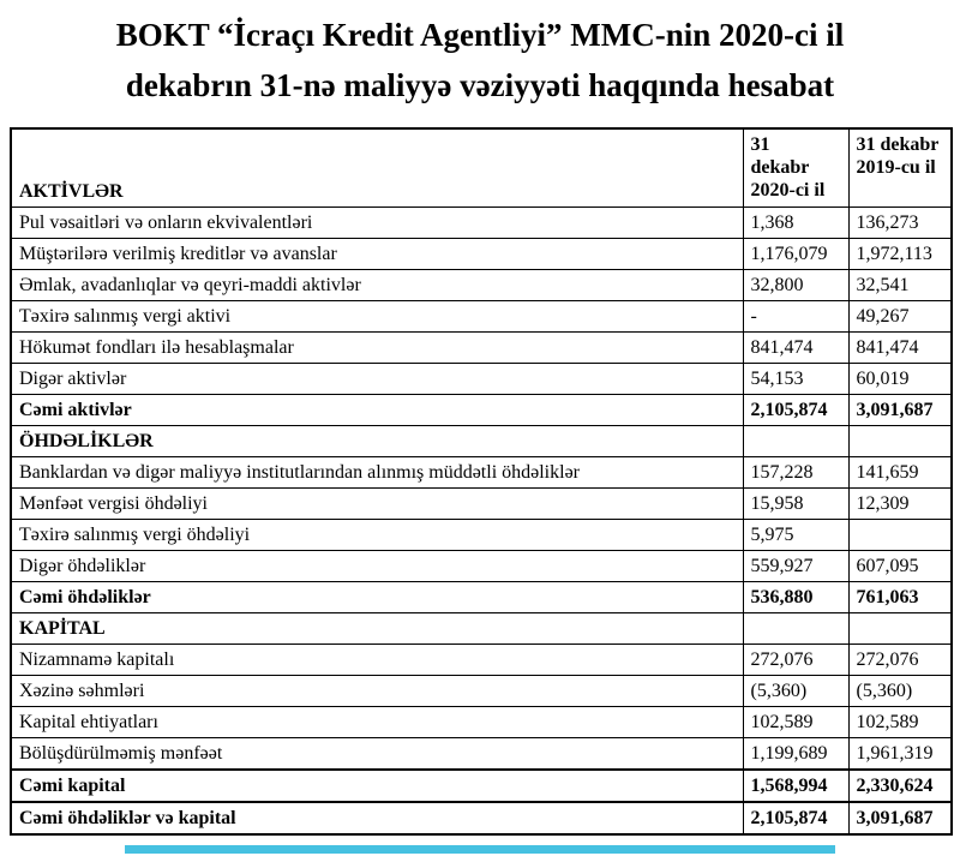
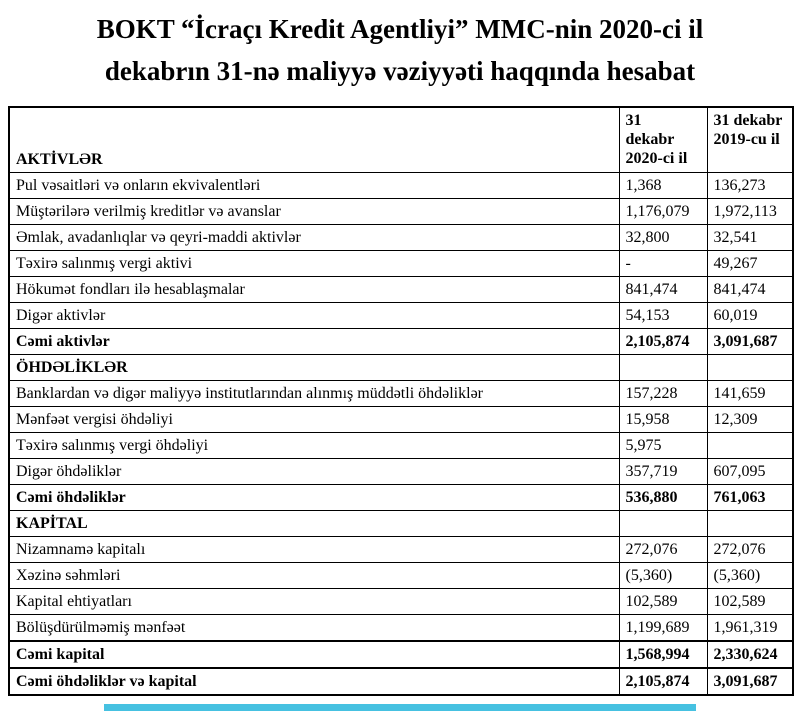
  BOKT “İcraçı Kredit Agentliyi” MMC-nin 2020-ci il
  dekabrın 31-nə maliyyə vəziyyəti haqqında hesabat
  AKTİVLƏR	31 dekabr 2020-ci il	31 dekabr 2019-cu il
  Pul vəsaitləri və onların ekvivalentləri	1,368	136,273
  Müştərilərə verilmiş kreditlər və avanslar	1,176,079	1,972,113
  Əmlak, avadanlıqlar və qeyri-maddi aktivlər	32,800	32,541
  Təxirə salınmış vergi aktivi	-	49,267
  Hökumət fondları ilə hesablaşmalar	841,474	841,474
  Digər aktivlər	54,153	60,019
  Cəmi aktivlər	2,105,874	3,091,687
  ÖHDƏLİKLƏR
  Banklardan və digər maliyyə institutlarından alınmış müddətli öhdəliklər	157,228	141,659
  Mənfəət vergisi öhdəliyi	15,958	12,309
  Təxirə salınmış vergi öhdəliyi	5,975
- Digər öhdəliklər	559,927	607,095
+ Digər öhdəliklər	357,719	607,095
  Cəmi öhdəliklər	536,880	761,063
  KAPİTAL
  Nizamnamə kapitalı	272,076	272,076
  Xəzinə səhmləri	(5,360)	(5,360)
  Kapital ehtiyatları	102,589	102,589
  Bölüşdürülməmiş mənfəət	1,199,689	1,961,319
  Cəmi kapital	1,568,994	2,330,624
  Cəmi öhdəliklər və kapital	2,105,874	3,091,687
